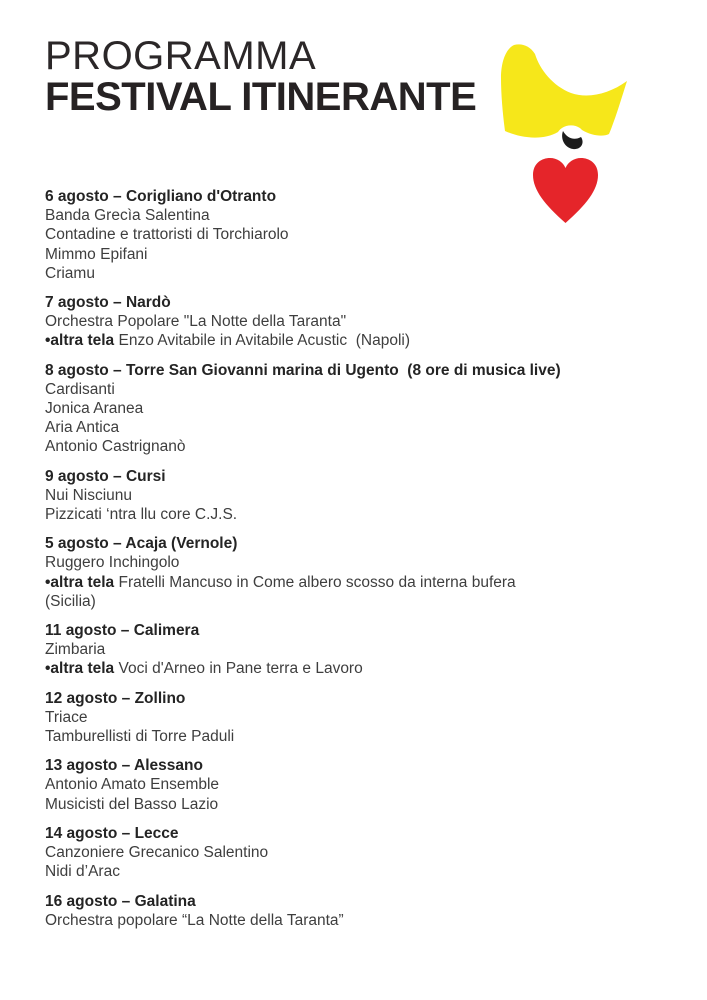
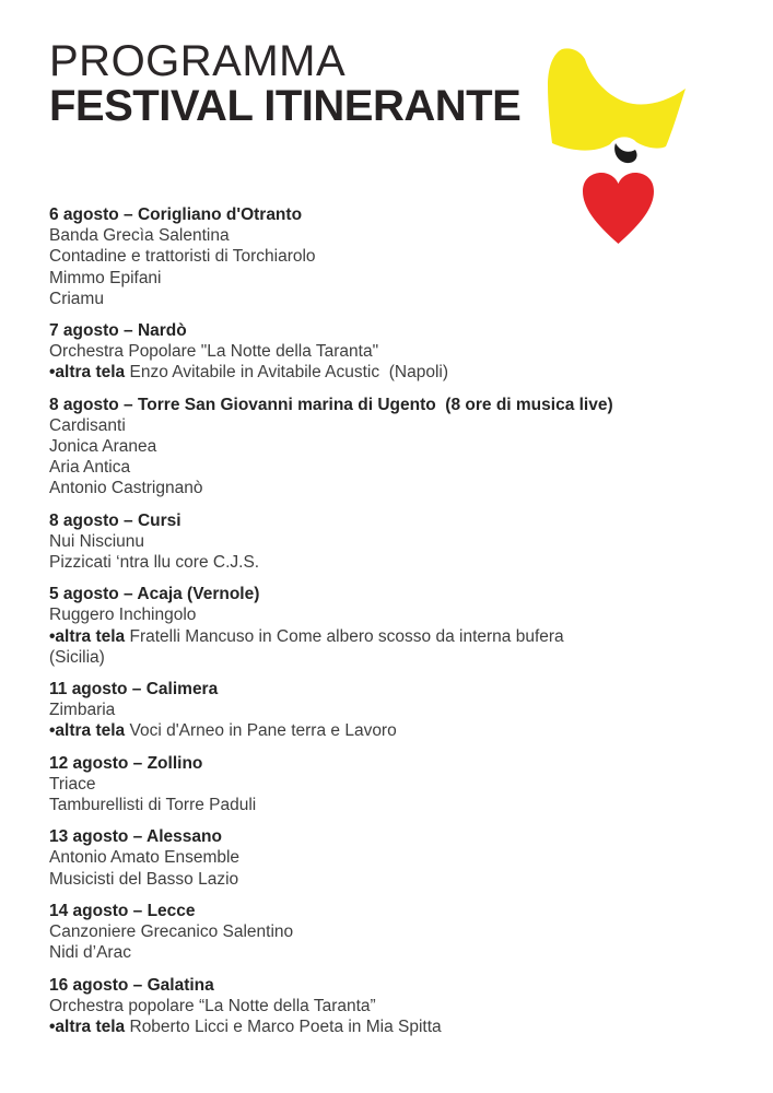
  PROGRAMMA
  FESTIVAL ITINERANTE
  6 agosto – Corigliano d'Otranto
  Banda Grecìa Salentina
  Contadine e trattoristi di Torchiarolo
  Mimmo Epifani
  Criamu
  7 agosto – Nardò
  Orchestra Popolare "La Notte della Taranta"
  •altra tela Enzo Avitabile in Avitabile Acustic (Napoli)
  8 agosto – Torre San Giovanni marina di Ugento (8 ore di musica live)
  Cardisanti
  Jonica Aranea
  Aria Antica
  Antonio Castrignanò
- 9 agosto – Cursi
+ 8 agosto – Cursi
  Nui Nisciunu
  Pizzicati ‘ntra llu core C.J.S.
  5 agosto – Acaja (Vernole)
  Ruggero Inchingolo
  •altra tela Fratelli Mancuso in Come albero scosso da interna bufera
  (Sicilia)
  11 agosto – Calimera
  Zimbaria
  •altra tela Voci d'Arneo in Pane terra e Lavoro
  12 agosto – Zollino
  Triace
  Tamburellisti di Torre Paduli
  13 agosto – Alessano
  Antonio Amato Ensemble
  Musicisti del Basso Lazio
  14 agosto – Lecce
  Canzoniere Grecanico Salentino
  Nidi d’Arac
  16 agosto – Galatina
  Orchestra popolare “La Notte della Taranta”
+ •altra tela Roberto Licci e Marco Poeta in Mia Spitta
